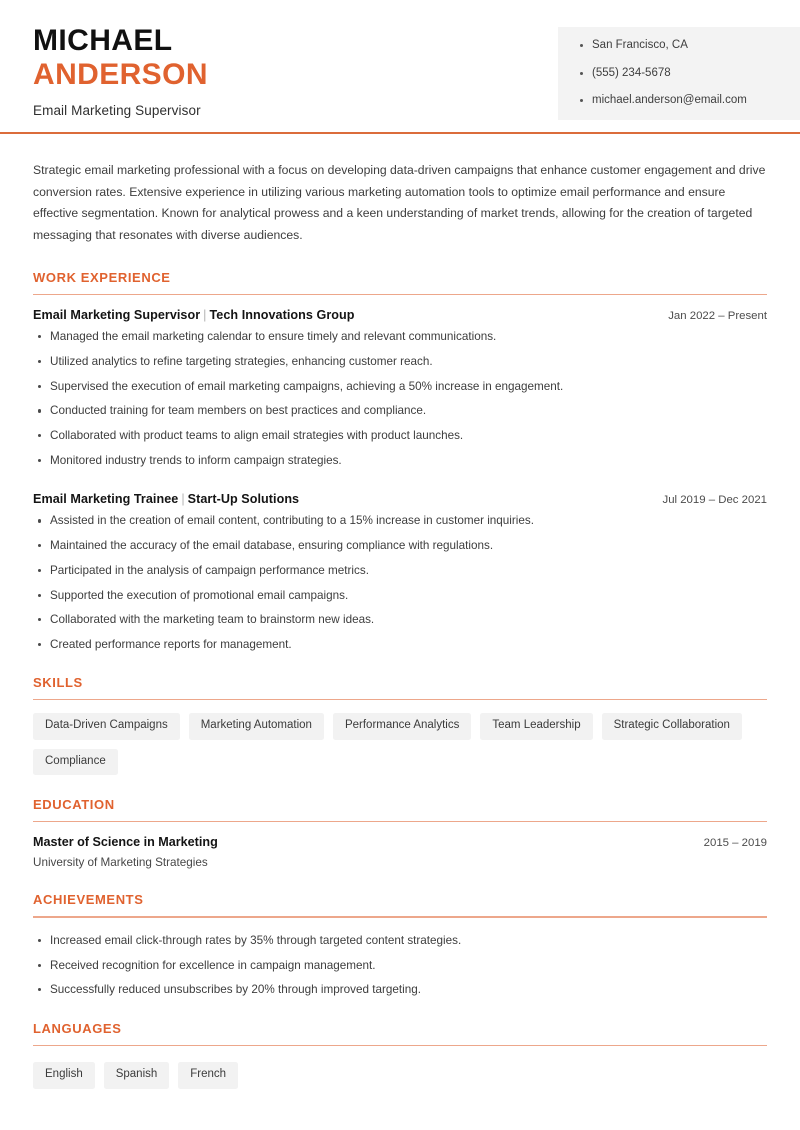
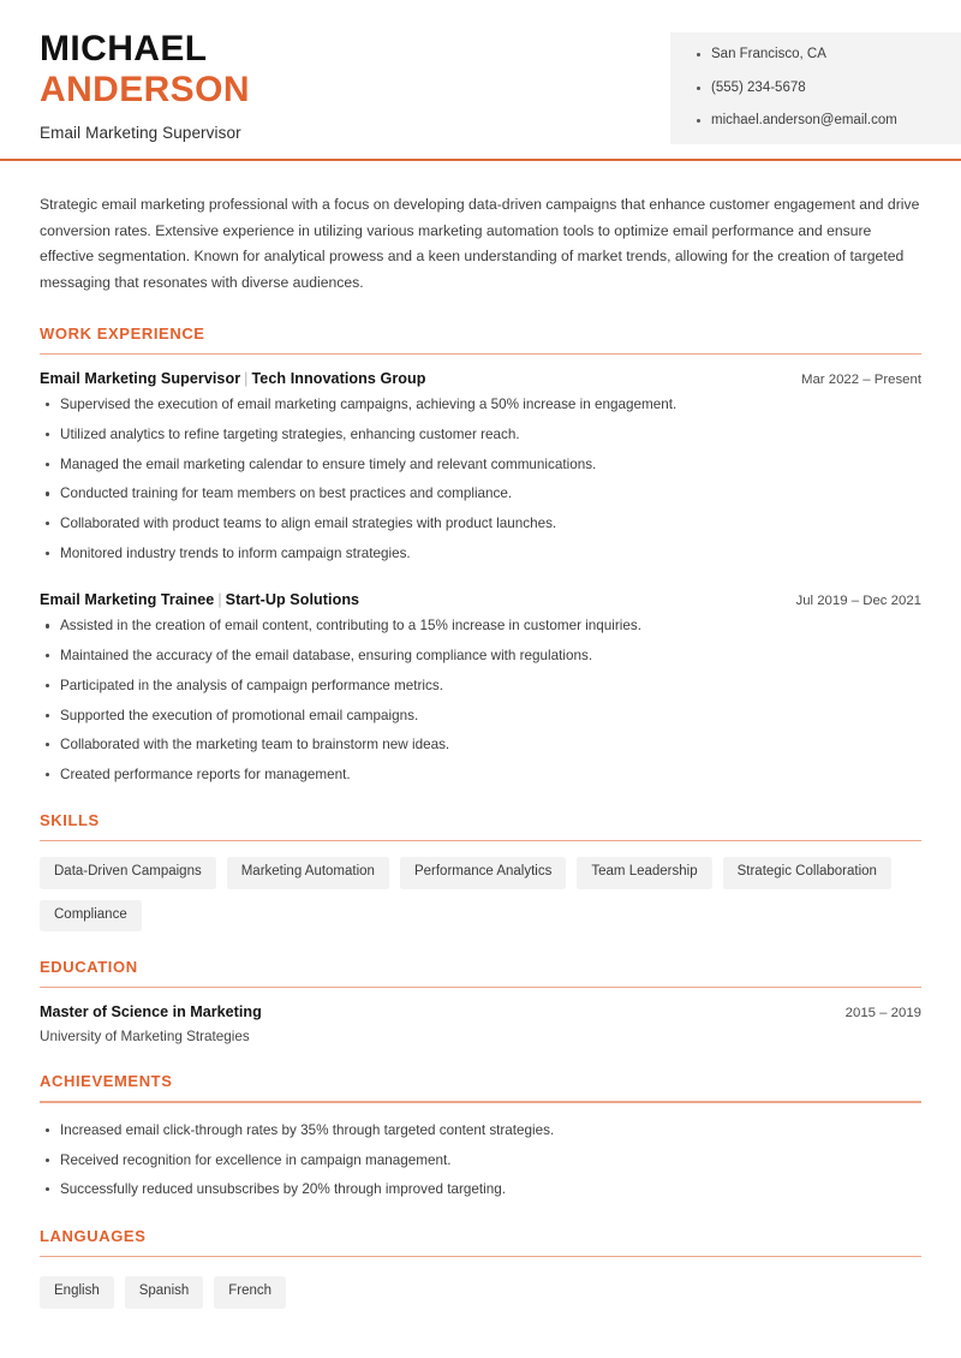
  MICHAEL
  ANDERSON
  Email Marketing Supervisor
  San Francisco, CA
  (555) 234-5678
  michael.anderson@email.com
  Strategic email marketing professional with a focus on developing data-driven campaigns that enhance customer engagement and drive conversion rates. Extensive experience in utilizing various marketing automation tools to optimize email performance and ensure effective segmentation. Known for analytical prowess and a keen understanding of market trends, allowing for the creation of targeted messaging that resonates with diverse audiences.
  WORK EXPERIENCE
  Email Marketing Supervisor | Tech Innovations Group
- Jan 2022 – Present
+ Mar 2022 – Present
- Managed the email marketing calendar to ensure timely and relevant communications.
+ Supervised the execution of email marketing campaigns, achieving a 50% increase in engagement.
  Utilized analytics to refine targeting strategies, enhancing customer reach.
- Supervised the execution of email marketing campaigns, achieving a 50% increase in engagement.
+ Managed the email marketing calendar to ensure timely and relevant communications.
  Conducted training for team members on best practices and compliance.
  Collaborated with product teams to align email strategies with product launches.
  Monitored industry trends to inform campaign strategies.
  Email Marketing Trainee | Start-Up Solutions
  Jul 2019 – Dec 2021
  Assisted in the creation of email content, contributing to a 15% increase in customer inquiries.
  Maintained the accuracy of the email database, ensuring compliance with regulations.
  Participated in the analysis of campaign performance metrics.
  Supported the execution of promotional email campaigns.
  Collaborated with the marketing team to brainstorm new ideas.
  Created performance reports for management.
  SKILLS
  Data-Driven Campaigns
  Marketing Automation
  Performance Analytics
  Team Leadership
  Strategic Collaboration
  Compliance
  EDUCATION
  Master of Science in Marketing
  2015 – 2019
  University of Marketing Strategies
  ACHIEVEMENTS
  Increased email click-through rates by 35% through targeted content strategies.
  Received recognition for excellence in campaign management.
  Successfully reduced unsubscribes by 20% through improved targeting.
  LANGUAGES
  English
  Spanish
  French
